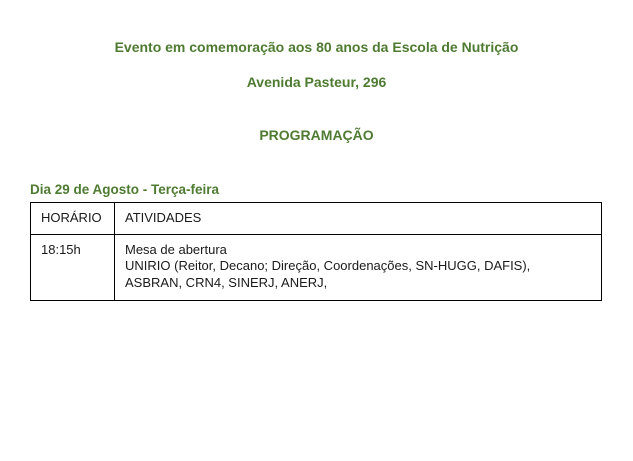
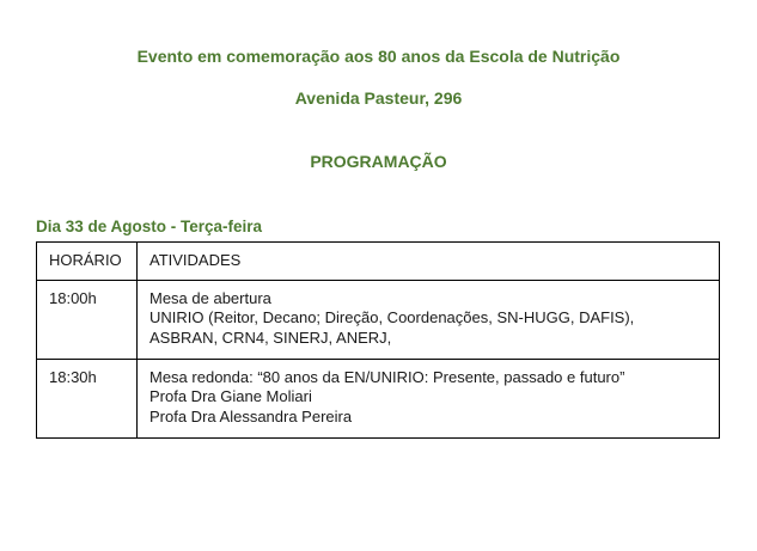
  Evento em comemoração aos 80 anos da Escola de Nutrição
  Avenida Pasteur, 296
  PROGRAMAÇÃO
- Dia 29 de Agosto - Terça-feira
+ Dia 33 de Agosto - Terça-feira
  HORÁRIO	ATIVIDADES
- 18:15h	Mesa de abertura UNIRIO (Reitor, Decano; Direção, Coordenações, SN-HUGG, DAFIS), ASBRAN, CRN4, SINERJ, ANERJ,
+ 18:00h	Mesa de abertura UNIRIO (Reitor, Decano; Direção, Coordenações, SN-HUGG, DAFIS), ASBRAN, CRN4, SINERJ, ANERJ,
+ 18:30h	Mesa redonda: “80 anos da EN/UNIRIO: Presente, passado e futuro” Profa Dra Giane Moliari Profa Dra Alessandra Pereira
